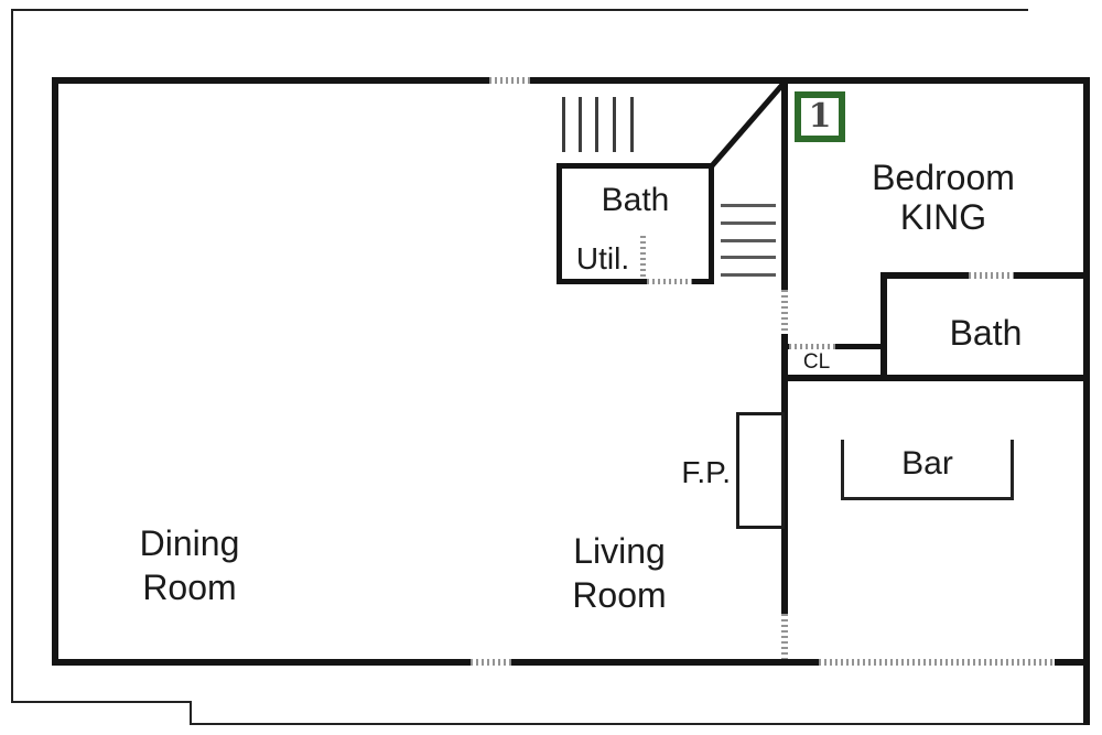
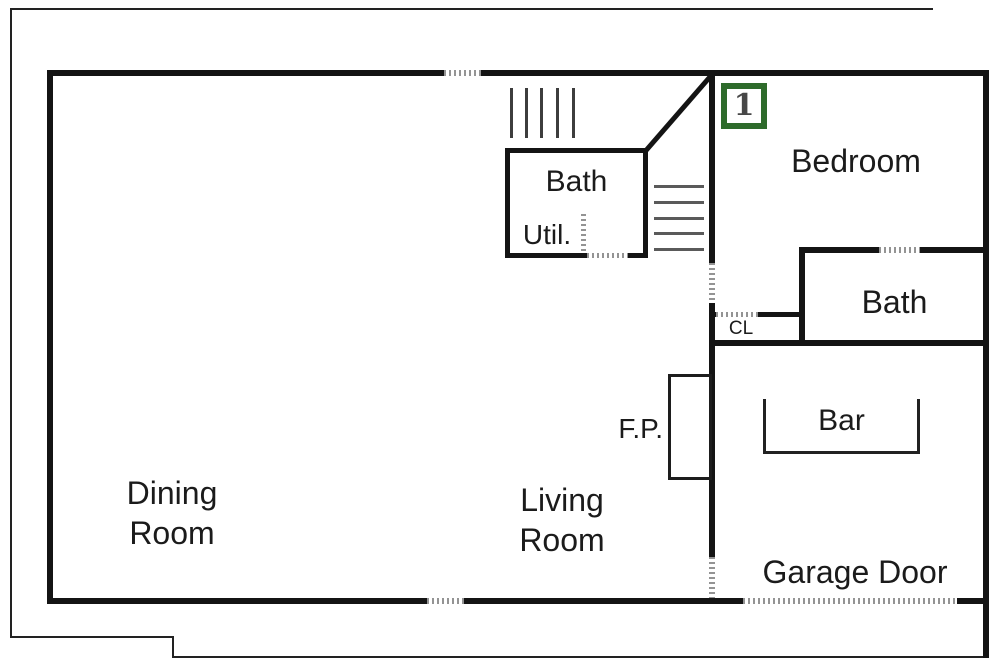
  1
  Bath
  Util.
  Bedroom
- KING
  Bath
  CL
  F.P.
  Bar
  Dining
  Room
  Living
  Room
+ Garage Door
